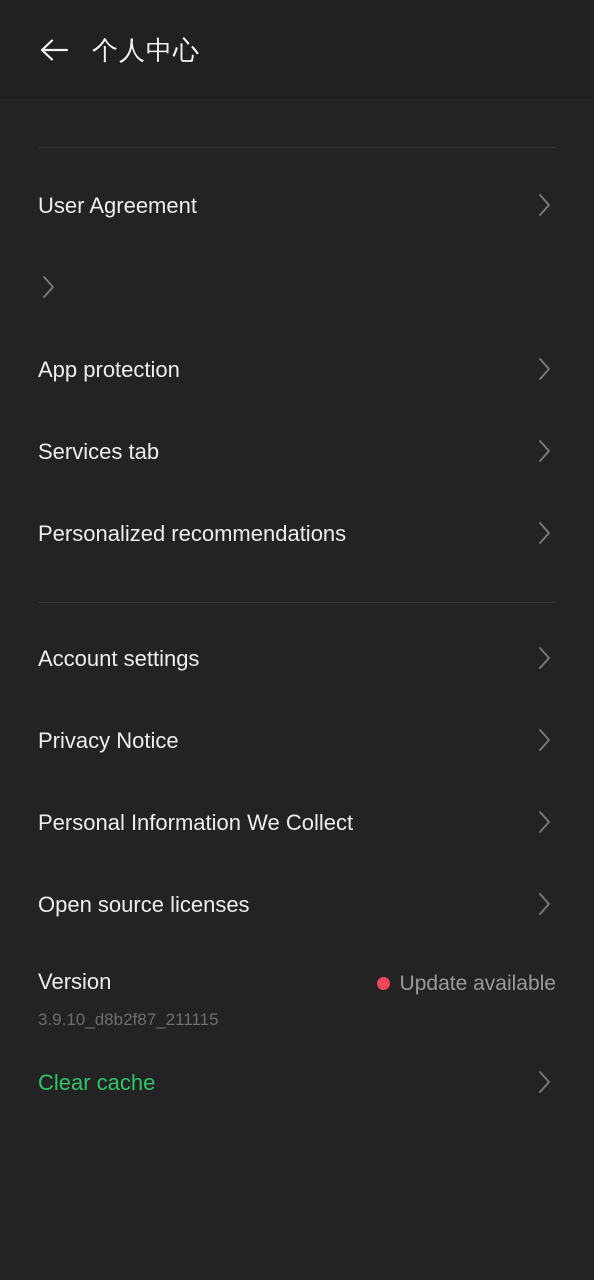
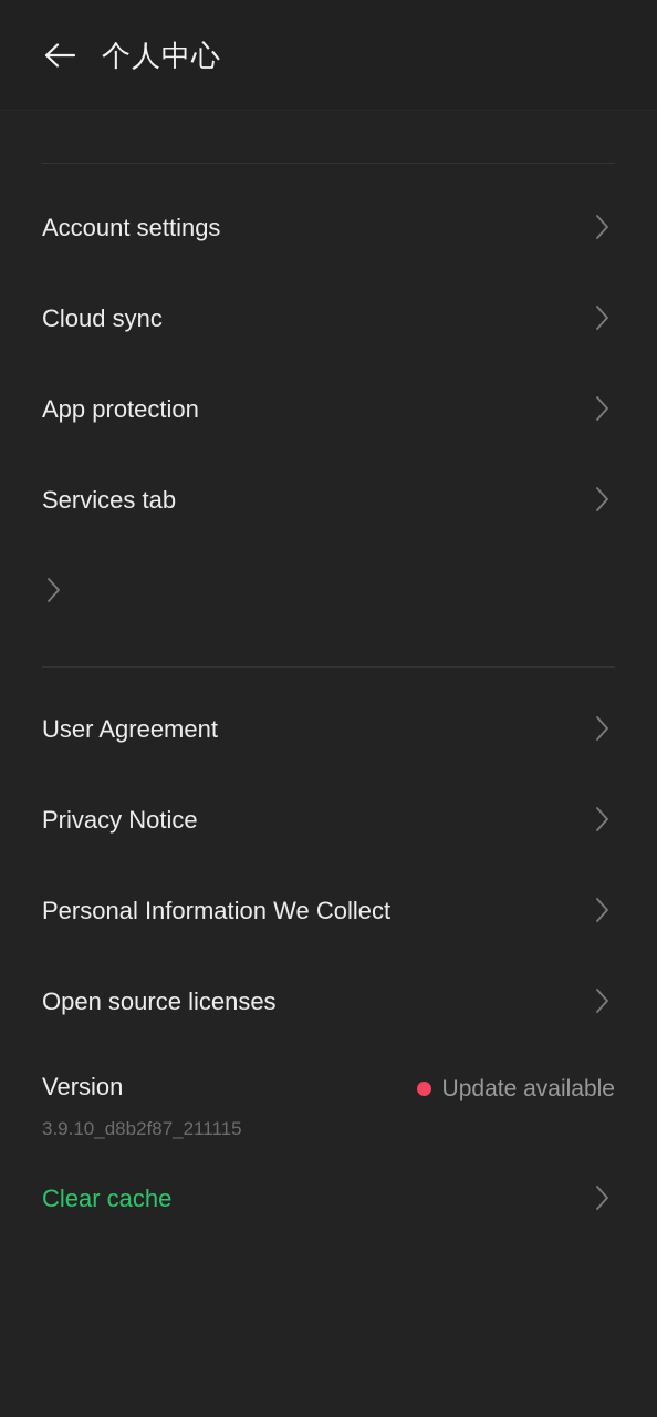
  个人中心
- User Agreement
+ Account settings
+ Cloud sync
  App protection
  Services tab
- Personalized recommendations
- Account settings
+ User Agreement
  Privacy Notice
  Personal Information We Collect
  Open source licenses
  Version
  3.9.10_d8b2f87_211115
  Update available
  Clear cache
